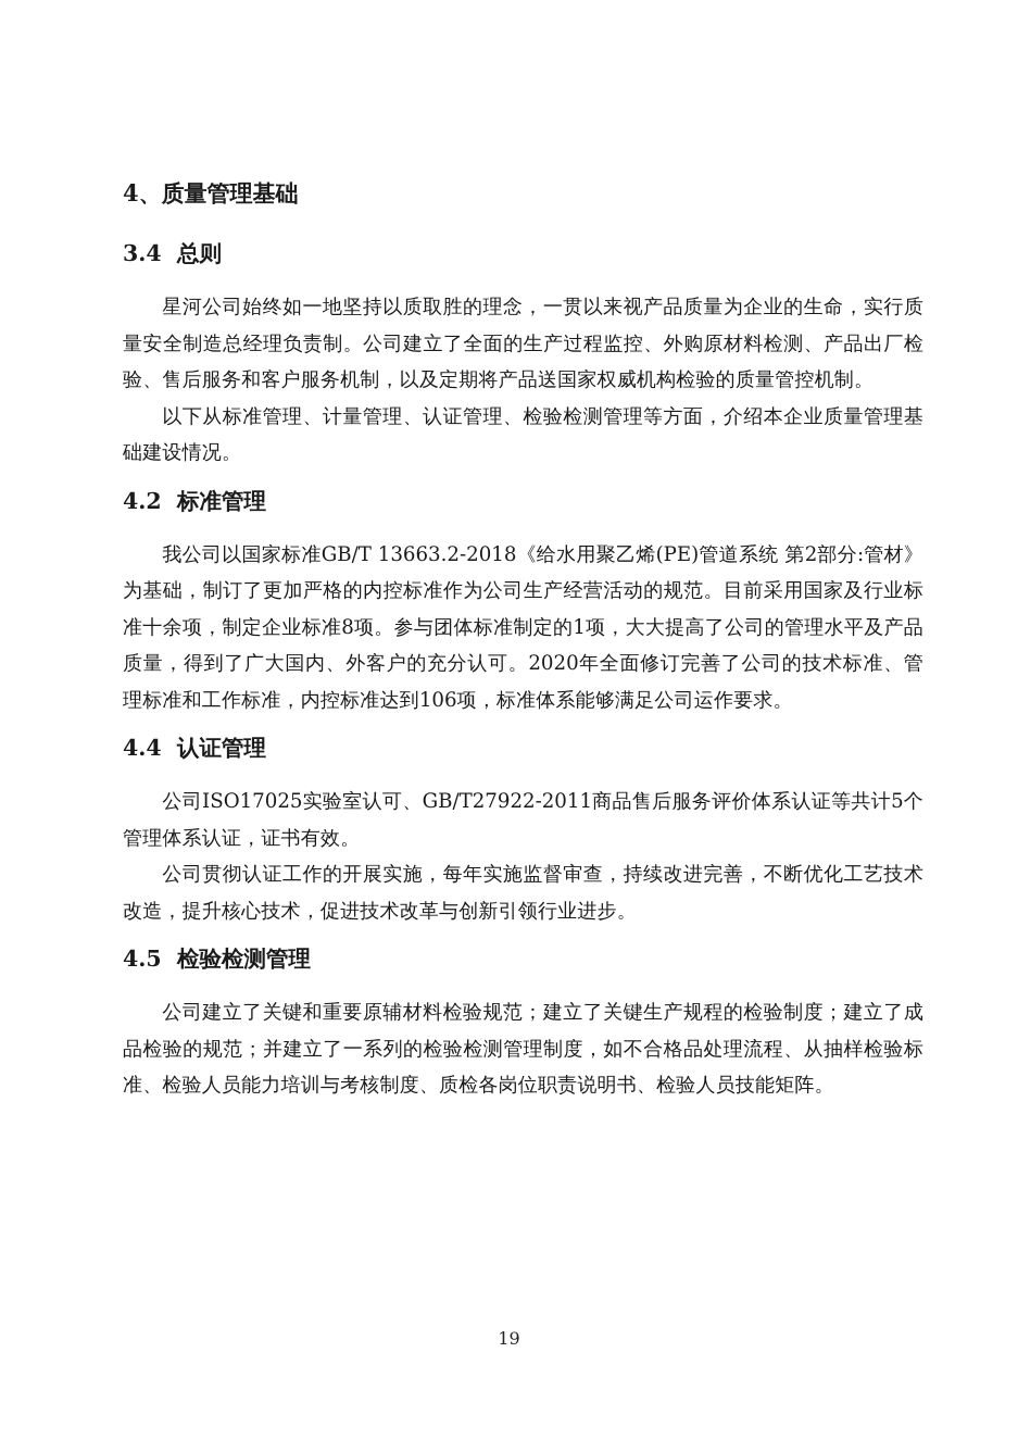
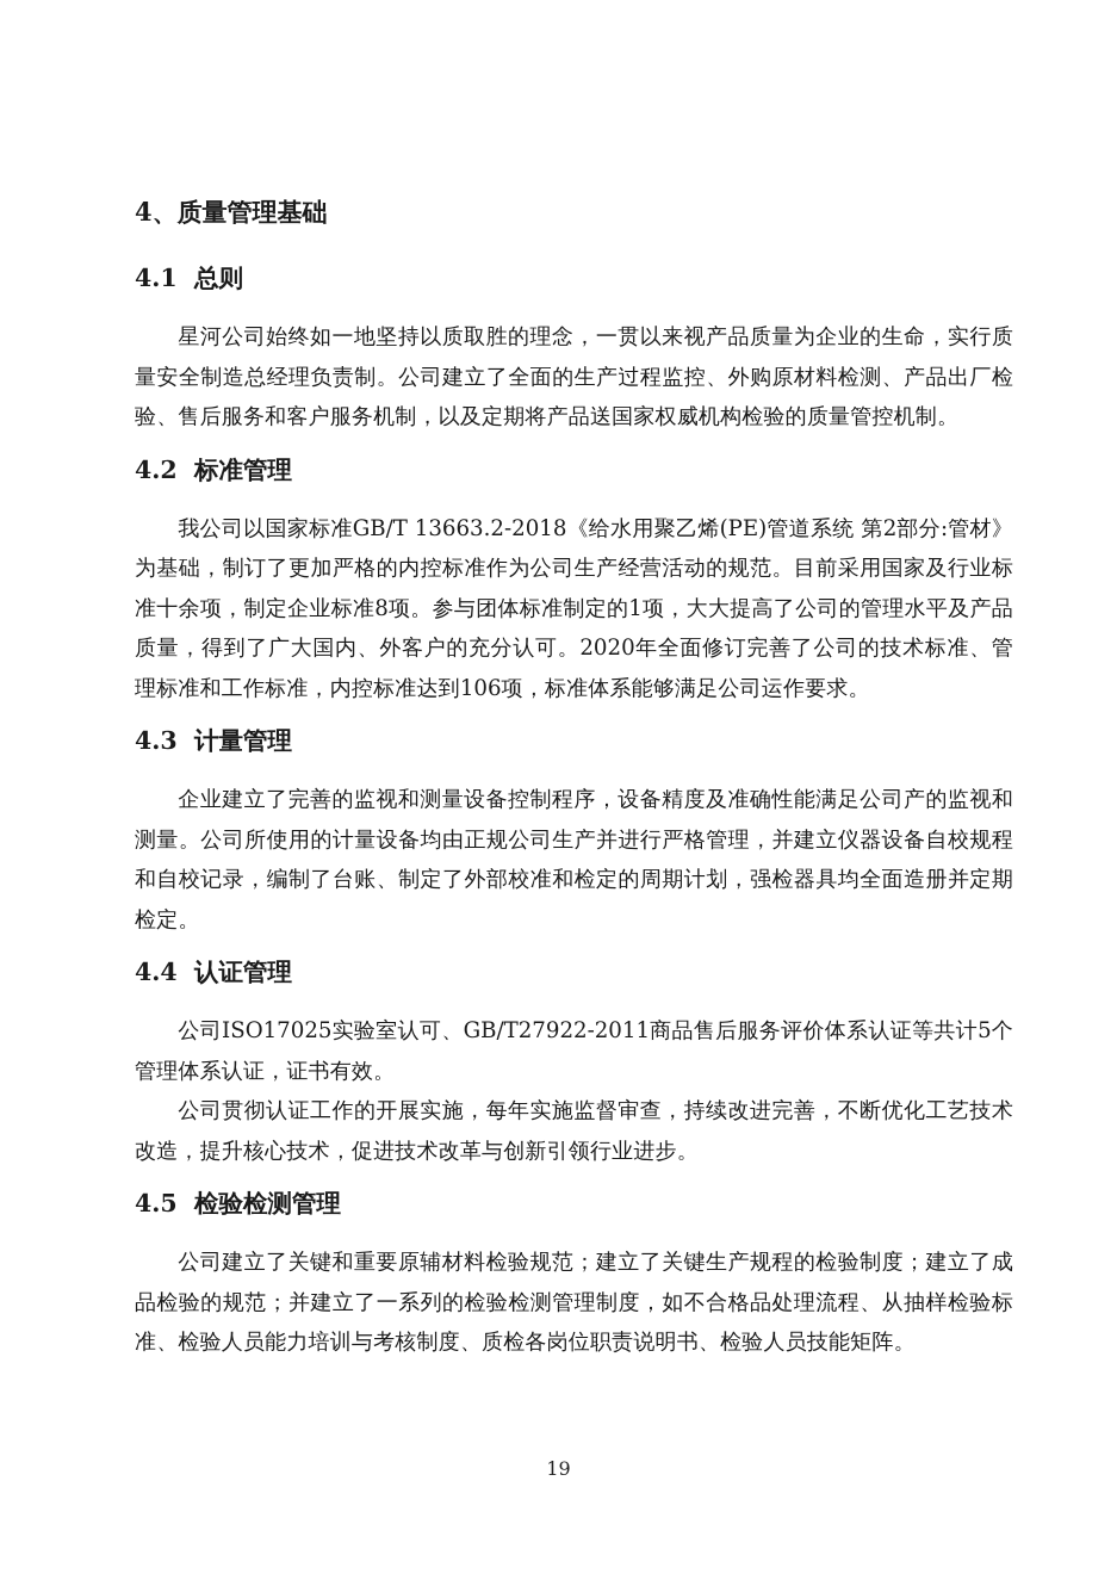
  4、质量管理基础
- 3.4 总则
+ 4.1 总则
  星河公司始终如一地坚持以质取胜的理念，一贯以来视产品质量为企业的生命，实行质量安全制造总经理负责制。公司建立了全面的生产过程监控、外购原材料检测、产品出厂检验、售后服务和客户服务机制，以及定期将产品送国家权威机构检验的质量管控机制。
- 以下从标准管理、计量管理、认证管理、检验检测管理等方面，介绍本企业质量管理基础建设情况。
  4.2 标准管理
  我公司以国家标准GB/T 13663.2-2018《给水用聚乙烯(PE)管道系统 第2部分:管材》为基础，制订了更加严格的内控标准作为公司生产经营活动的规范。目前采用国家及行业标准十余项，制定企业标准8项。参与团体标准制定的1项，大大提高了公司的管理水平及产品质量，得到了广大国内、外客户的充分认可。2020年全面修订完善了公司的技术标准、管理标准和工作标准，内控标准达到106项，标准体系能够满足公司运作要求。
+ 4.3 计量管理
+ 企业建立了完善的监视和测量设备控制程序，设备精度及准确性能满足公司产的监视和测量。公司所使用的计量设备均由正规公司生产并进行严格管理，并建立仪器设备自校规程和自校记录，编制了台账、制定了外部校准和检定的周期计划，强检器具均全面造册并定期检定。
  4.4 认证管理
  公司ISO17025实验室认可、GB/T27922-2011商品售后服务评价体系认证等共计5个管理体系认证，证书有效。
  公司贯彻认证工作的开展实施，每年实施监督审查，持续改进完善，不断优化工艺技术改造，提升核心技术，促进技术改革与创新引领行业进步。
  4.5 检验检测管理
  公司建立了关键和重要原辅材料检验规范；建立了关键生产规程的检验制度；建立了成品检验的规范；并建立了一系列的检验检测管理制度，如不合格品处理流程、从抽样检验标准、检验人员能力培训与考核制度、质检各岗位职责说明书、检验人员技能矩阵。
  19
